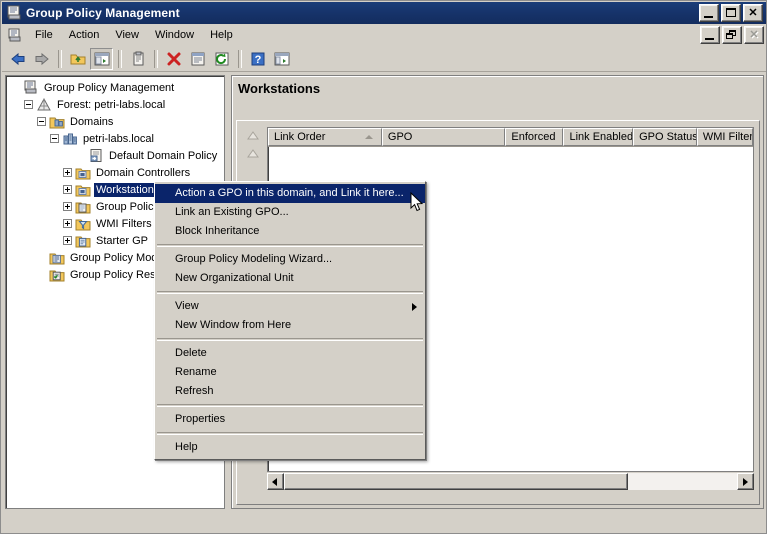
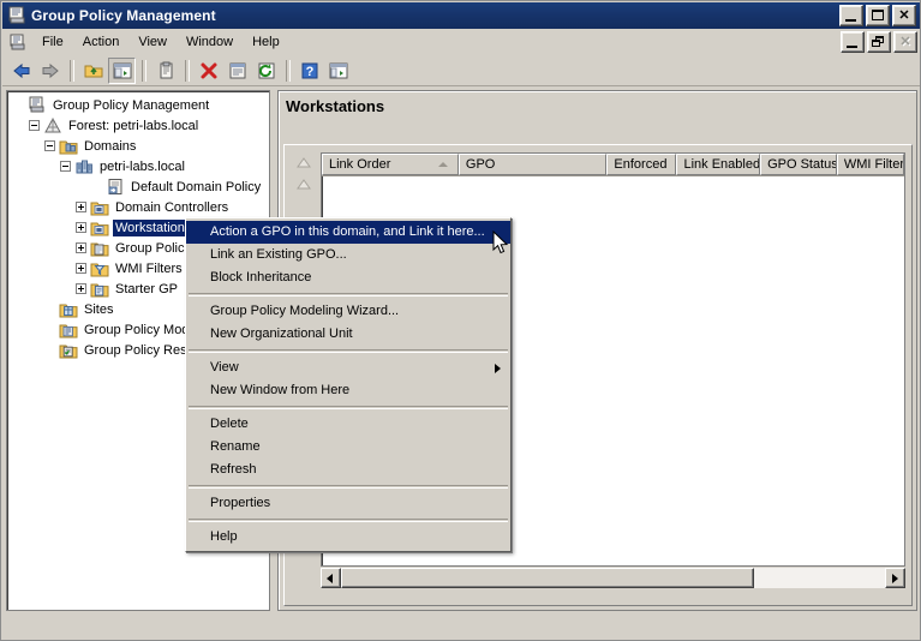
  Group Policy Management
  ✕
  File
  Action
  View
  Window
  Help
  ✕
  ?
  Group Policy Management
  Forest: petri-labs.local
  Domains
  petri-labs.local
  Default Domain Policy
  Domain Controllers
  Workstation
  Group Polic
  WMI Filters
  Starter GP
+ Sites
  Group Policy Mo
  Group Policy Res
  Workstations
  Link Order
  GPO
  Enforced
  Link Enabled
  GPO Status
  WMI Filter
  Action a GPO in this domain, and Link it here...
  Link an Existing GPO...
  Block Inheritance
  Group Policy Modeling Wizard...
  New Organizational Unit
  View
  New Window from Here
  Delete
  Rename
  Refresh
  Properties
  Help
